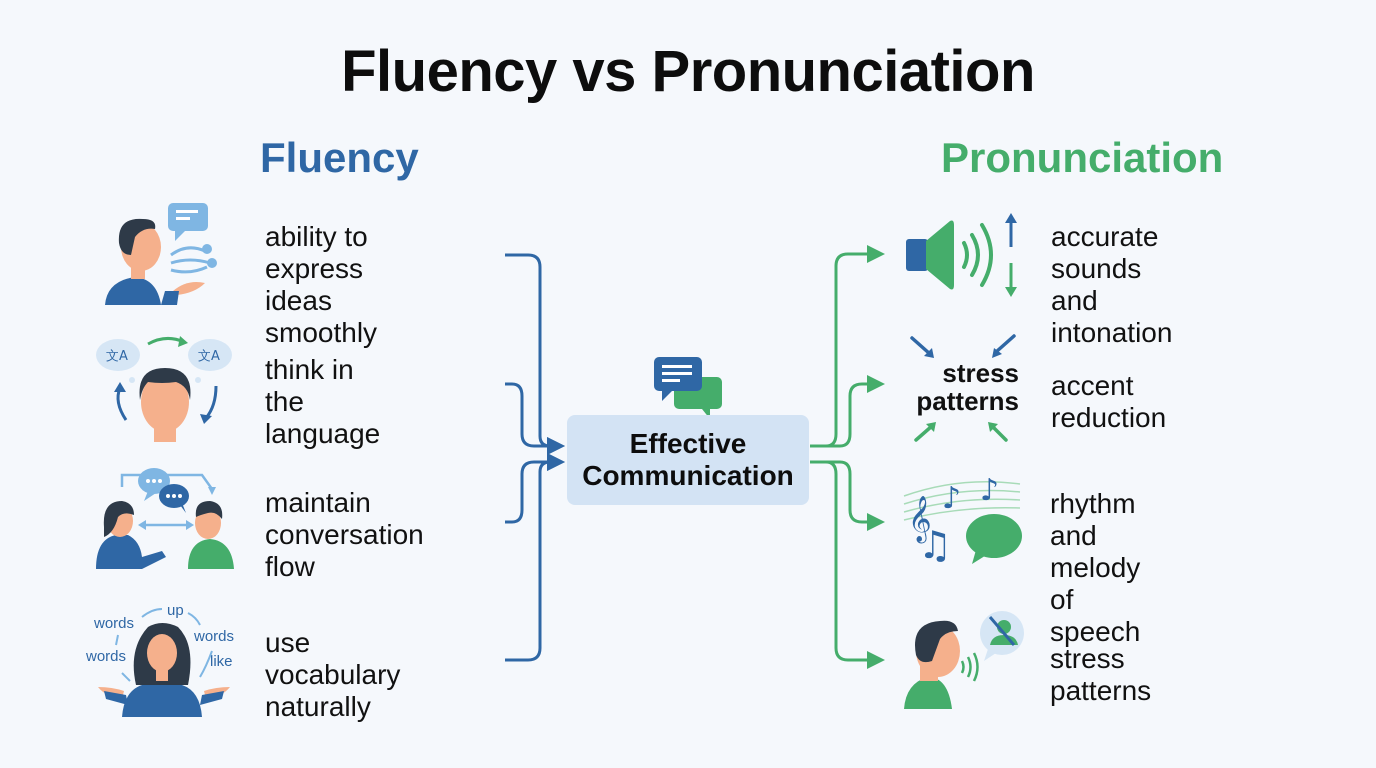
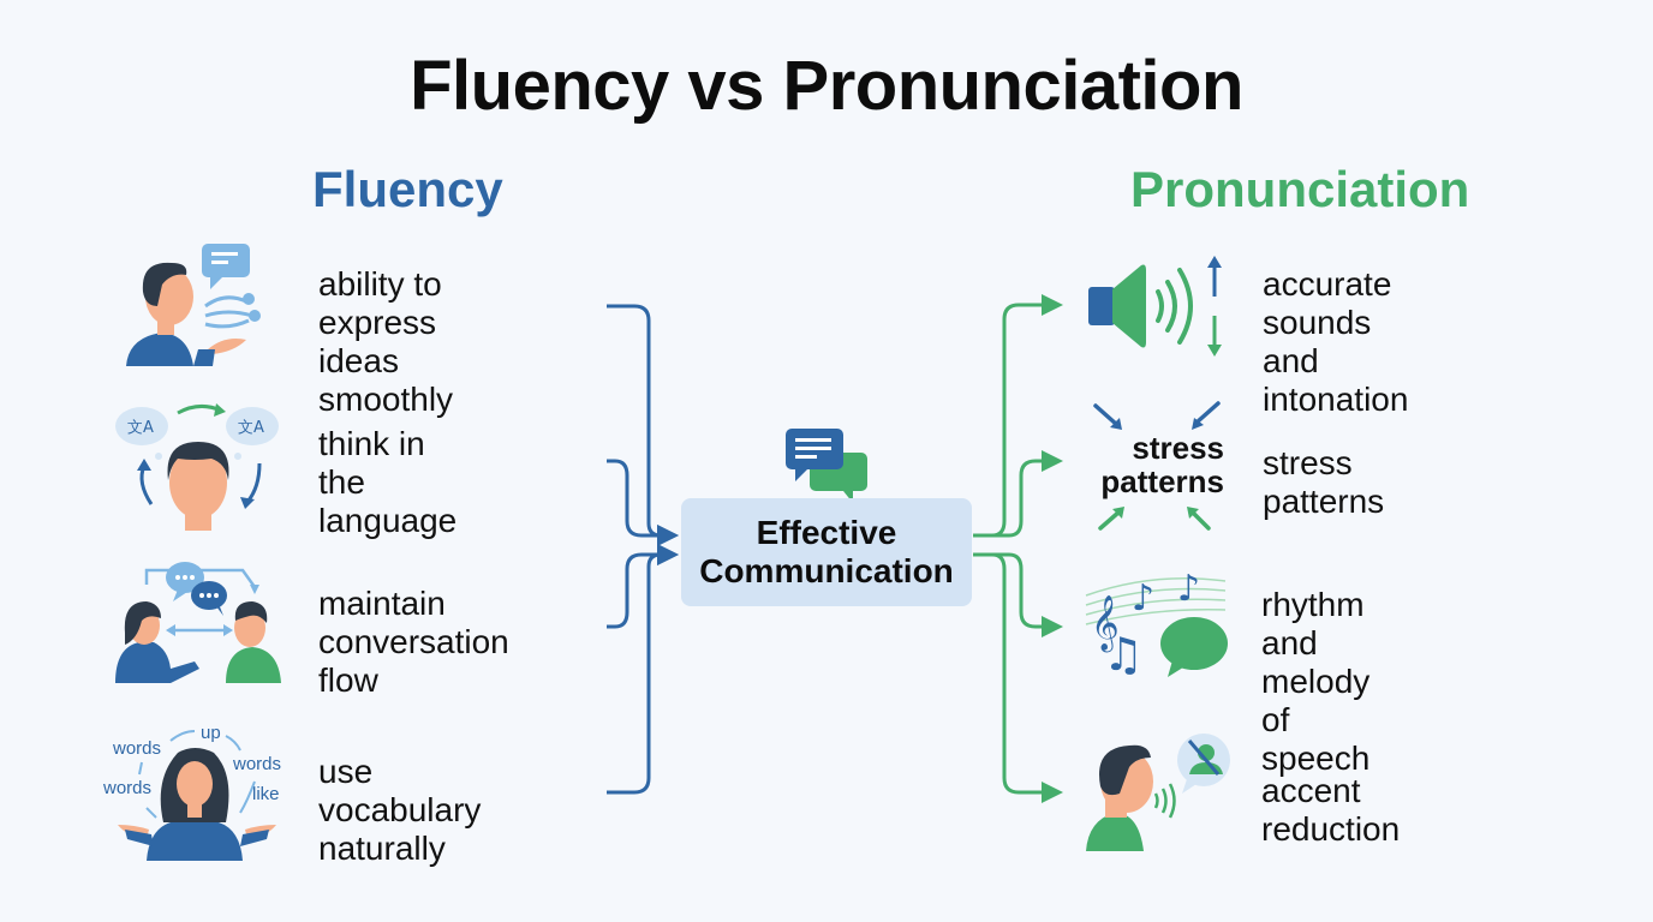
  Fluency vs Pronunciation
  Fluency
  Pronunciation
  ability to express
  ideas smoothly
  文A
  文A
  think in the
  language
  maintain
  conversation flow
  words
  up
  words
  words
  like
  use vocabulary
  naturally
  Effective
  Communication
  accurate sounds
  and intonation
  stress
  patterns
- accent reduction
+ stress patterns
  𝄞
  ♪
  ♪
  ♫
  rhythm and melody
  of speech
- stress patterns
+ accent reduction
